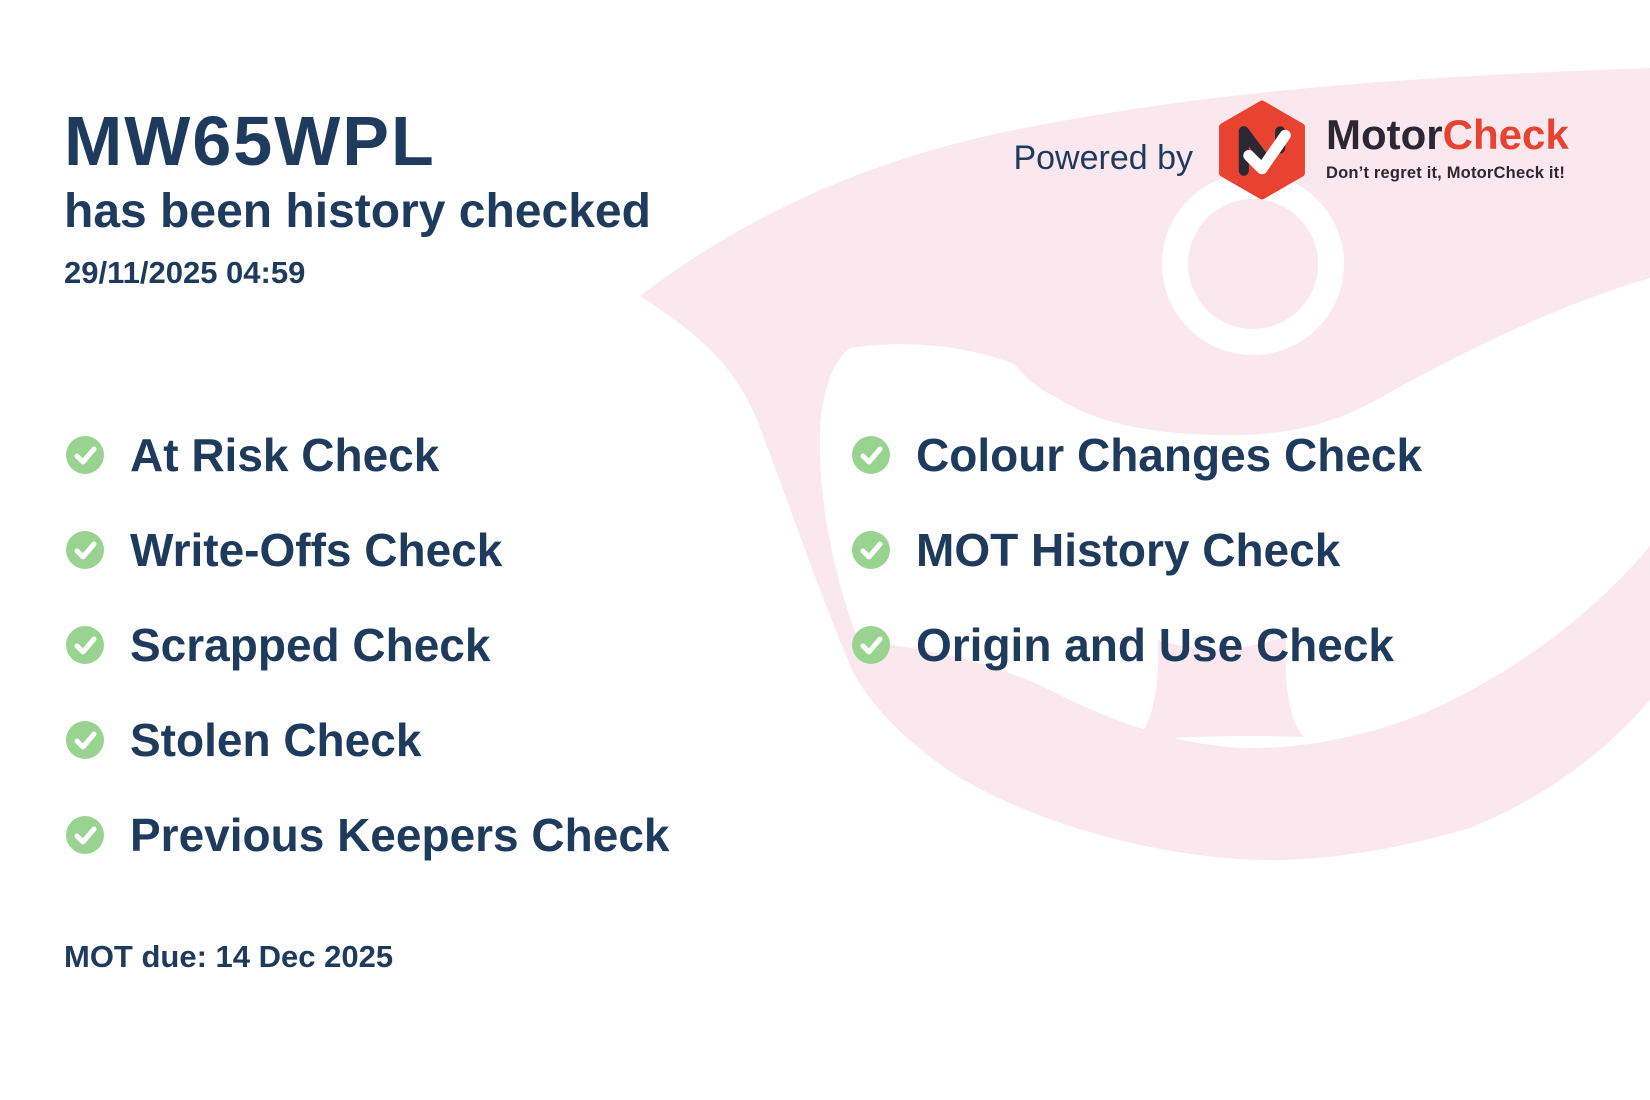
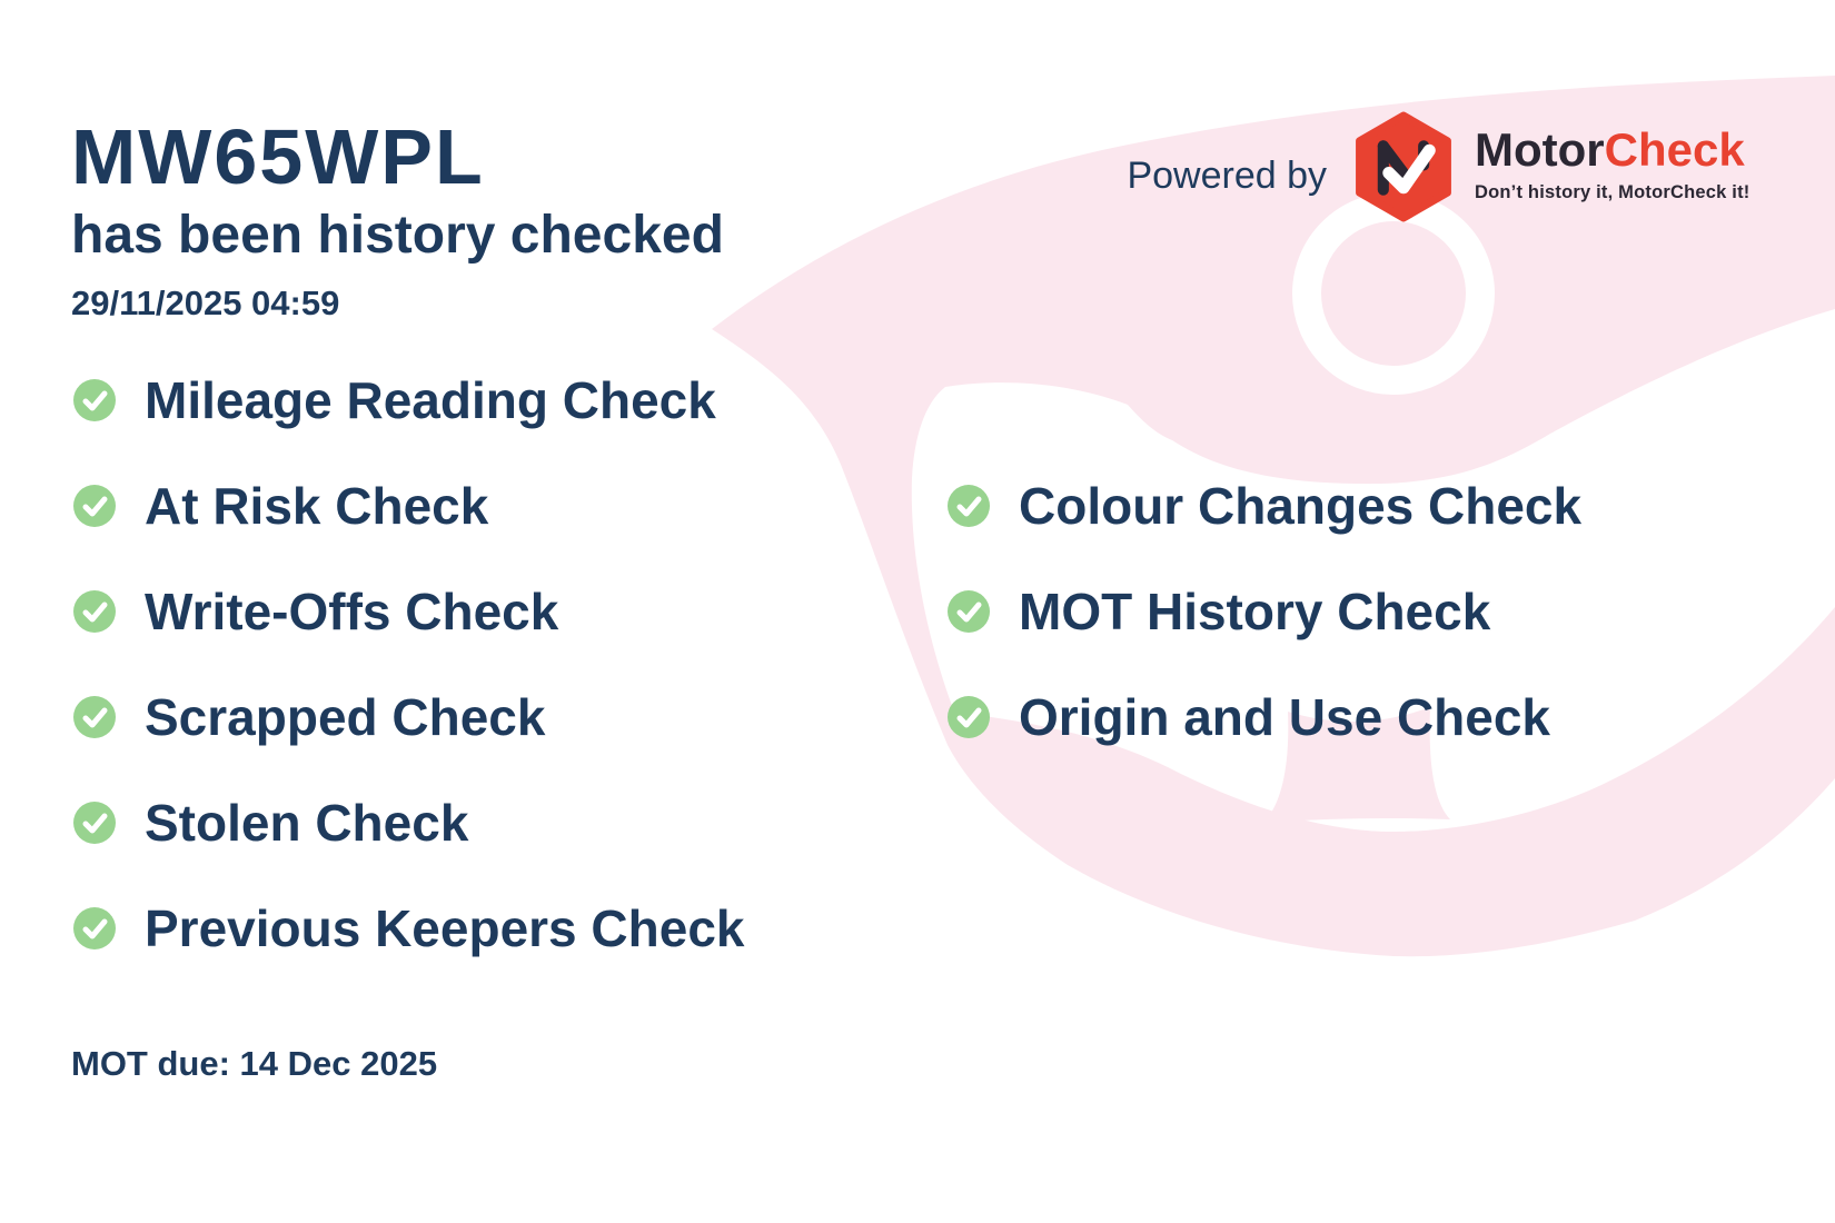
  MW65WPL
  has been history checked
  29/11/2025 04:59
  Powered by
  MotorCheck
- Don’t regret it, MotorCheck it!
+ Don’t history it, MotorCheck it!
+ Mileage Reading Check
  At Risk Check
  Write-Offs Check
  Scrapped Check
  Stolen Check
  Previous Keepers Check
  Colour Changes Check
  MOT History Check
  Origin and Use Check
  MOT due: 14 Dec 2025
